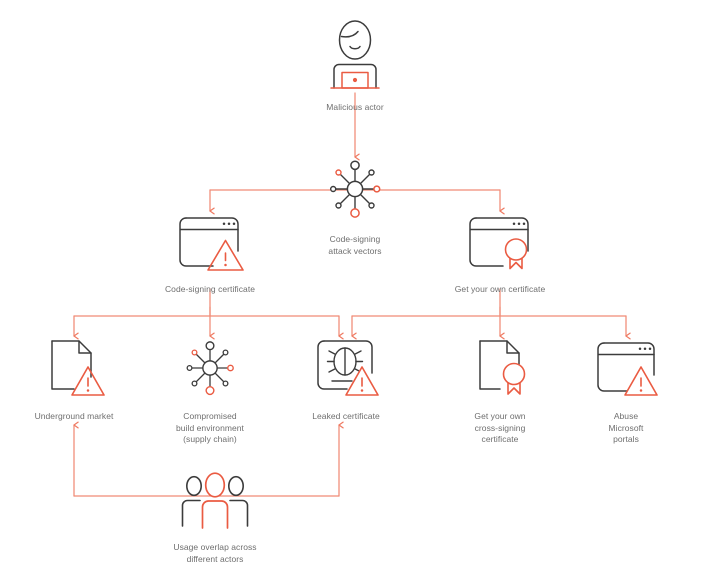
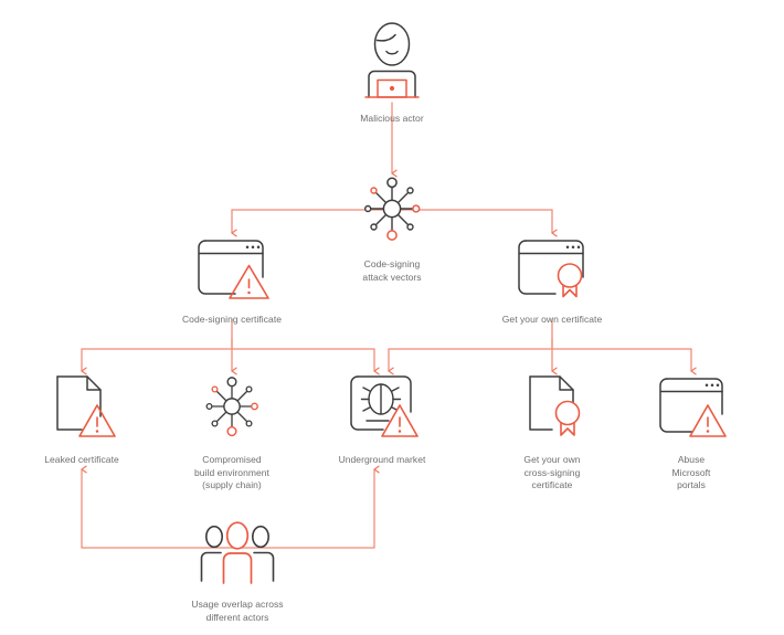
  Malicious actor
  Code-signing
  attack vectors
  Code-signing certificate
  Get your own certificate
- Underground market
+ Leaked certificate
  Compromised
  build environment
  (supply chain)
- Leaked certificate
+ Underground market
  Get your own
  cross-signing
  certificate
  Abuse
  Microsoft
  portals
  Usage overlap across
  different actors
